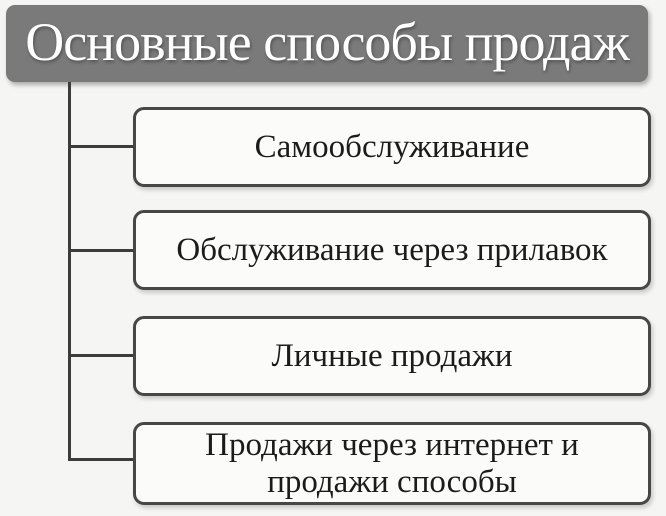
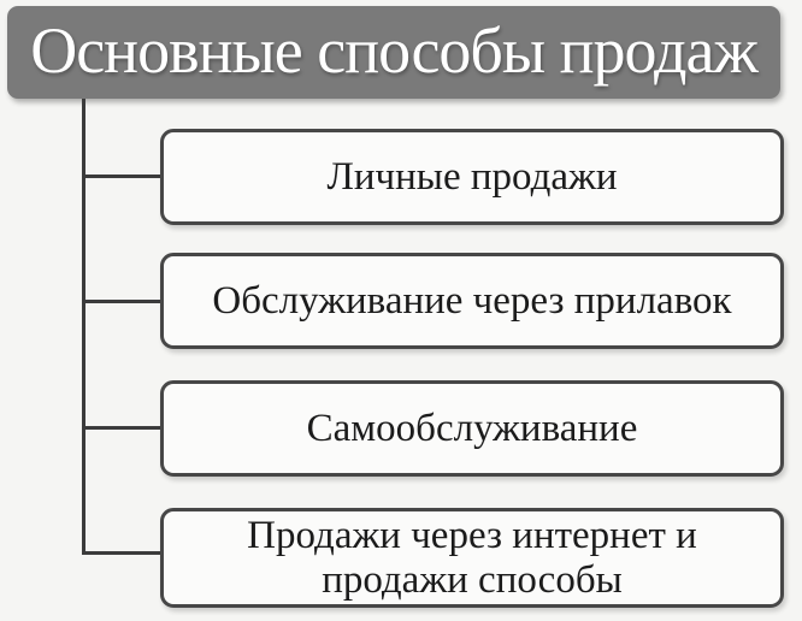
  Основные способы продаж
- Самообслуживание
+ Личные продажи
  Обслуживание через прилавок
- Личные продажи
+ Самообслуживание
  Продажи через интернет и продажи способы
